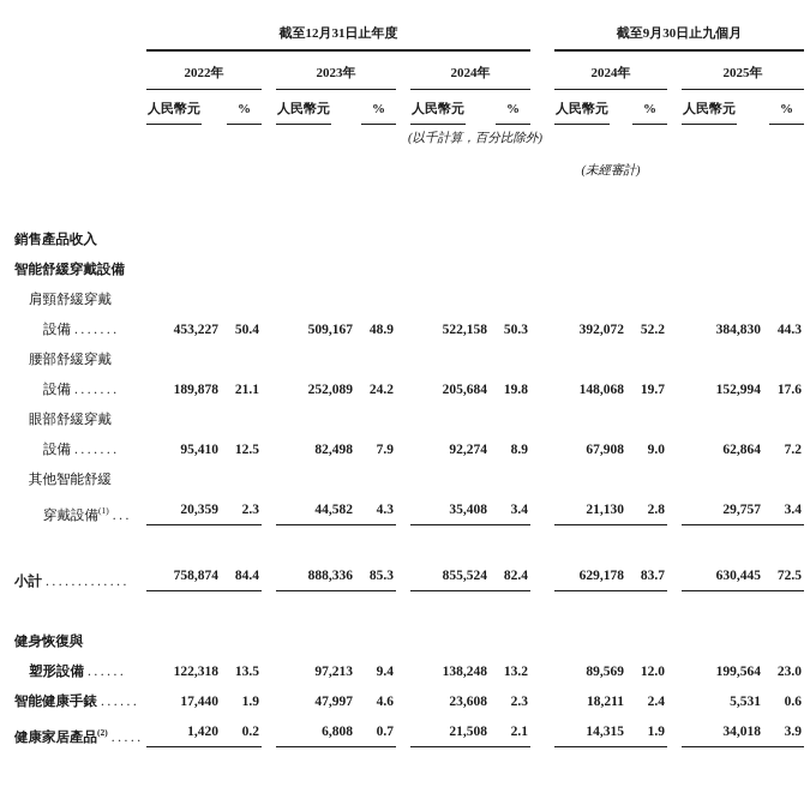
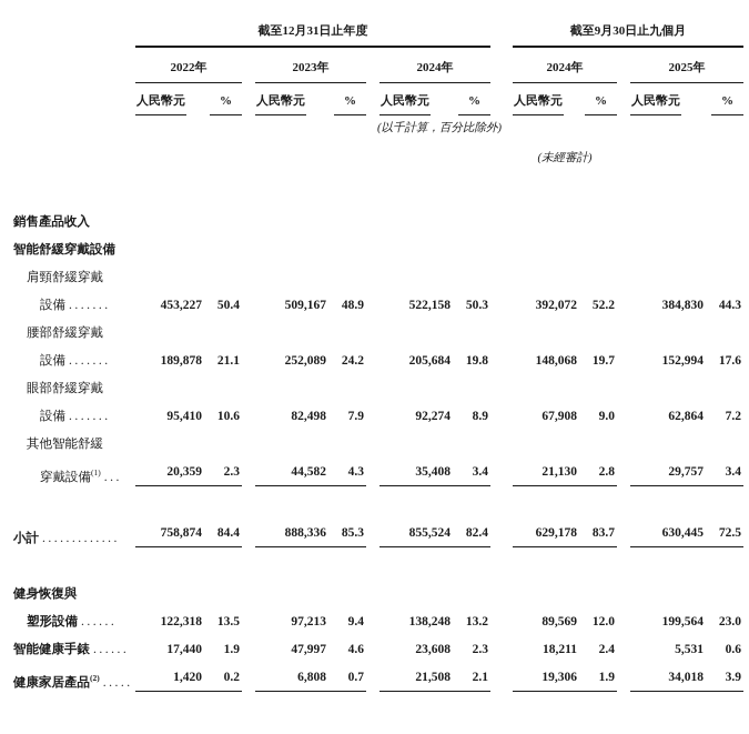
  	截至12月31日止年度		截至9月30日止九個月
  	2022年		2023年		2024年		2024年		2025年
  	人民幣元	%		人民幣元	%		人民幣元	%		人民幣元	%		人民幣元	%
  	(以千計算，百分比除外)
  			(未經審計)
  銷售產品收入
  智能舒緩穿戴設備
  肩頸舒緩穿戴
  設備 .......	453,227	50.4		509,167	48.9		522,158	50.3		392,072	52.2		384,830	44.3
  腰部舒緩穿戴
  設備 .......	189,878	21.1		252,089	24.2		205,684	19.8		148,068	19.7		152,994	17.6
  眼部舒緩穿戴
- 設備 .......	95,410	12.5		82,498	7.9		92,274	8.9		67,908	9.0		62,864	7.2
+ 設備 .......	95,410	10.6		82,498	7.9		92,274	8.9		67,908	9.0		62,864	7.2
  其他智能舒緩
  穿戴設備(1) ...	20,359	2.3		44,582	4.3		35,408	3.4		21,130	2.8		29,757	3.4
  小計 .............	758,874	84.4		888,336	85.3		855,524	82.4		629,178	83.7		630,445	72.5
  健身恢復與
  塑形設備 ......	122,318	13.5		97,213	9.4		138,248	13.2		89,569	12.0		199,564	23.0
  智能健康手錶 ......	17,440	1.9		47,997	4.6		23,608	2.3		18,211	2.4		5,531	0.6
- 健康家居產品(2) .....	1,420	0.2		6,808	0.7		21,508	2.1		14,315	1.9		34,018	3.9
+ 健康家居產品(2) .....	1,420	0.2		6,808	0.7		21,508	2.1		19,306	1.9		34,018	3.9
